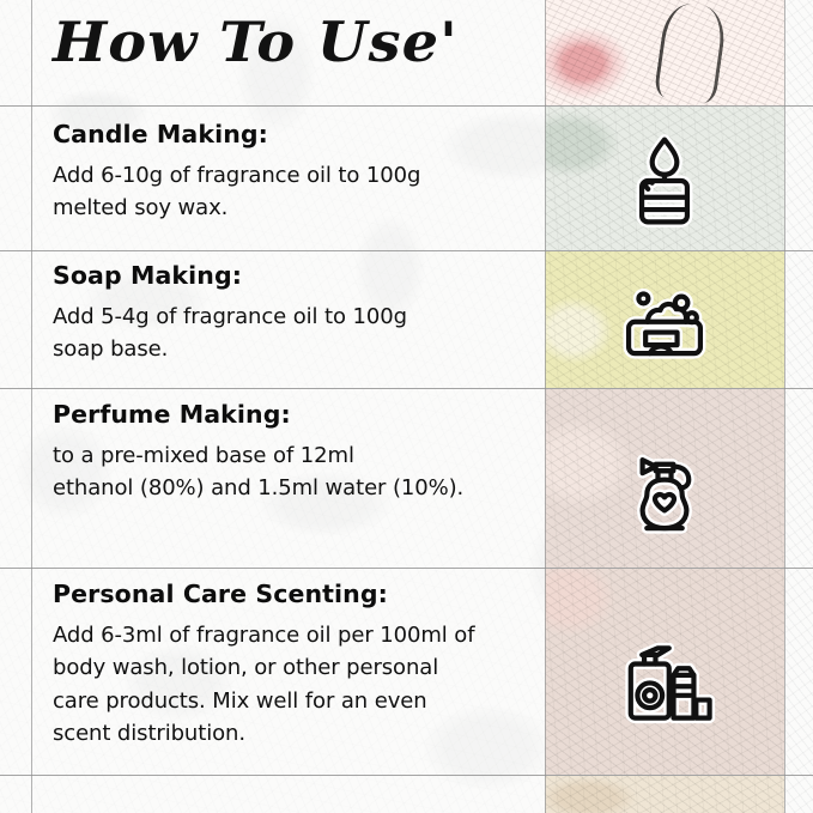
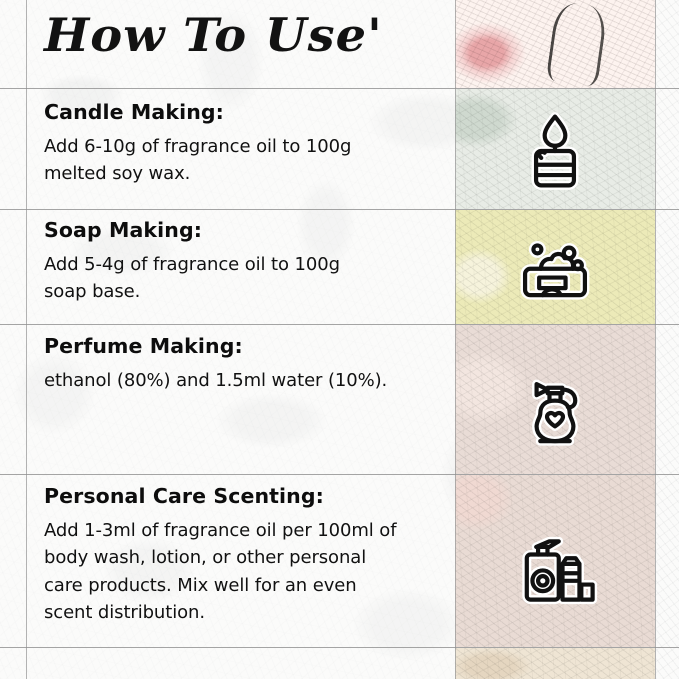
  How To Use'
  Candle Making:
  Add 6-10g of fragrance oil to 100g
  melted soy wax.
  Soap Making:
  Add 5-4g of fragrance oil to 100g
  soap base.
  Perfume Making:
- to a pre-mixed base of 12ml
  ethanol (80%) and 1.5ml water (10%).
  Personal Care Scenting:
- Add 6-3ml of fragrance oil per 100ml of
+ Add 1-3ml of fragrance oil per 100ml of
  body wash, lotion, or other personal
  care products. Mix well for an even
  scent distribution.
